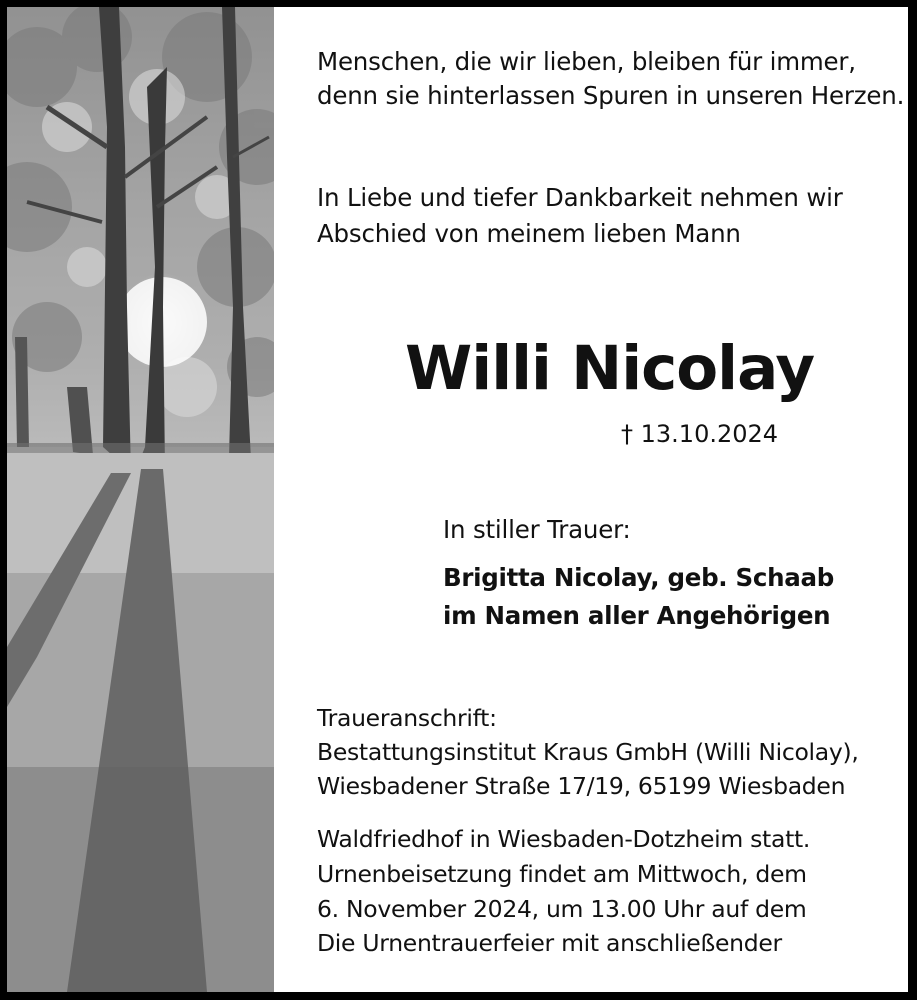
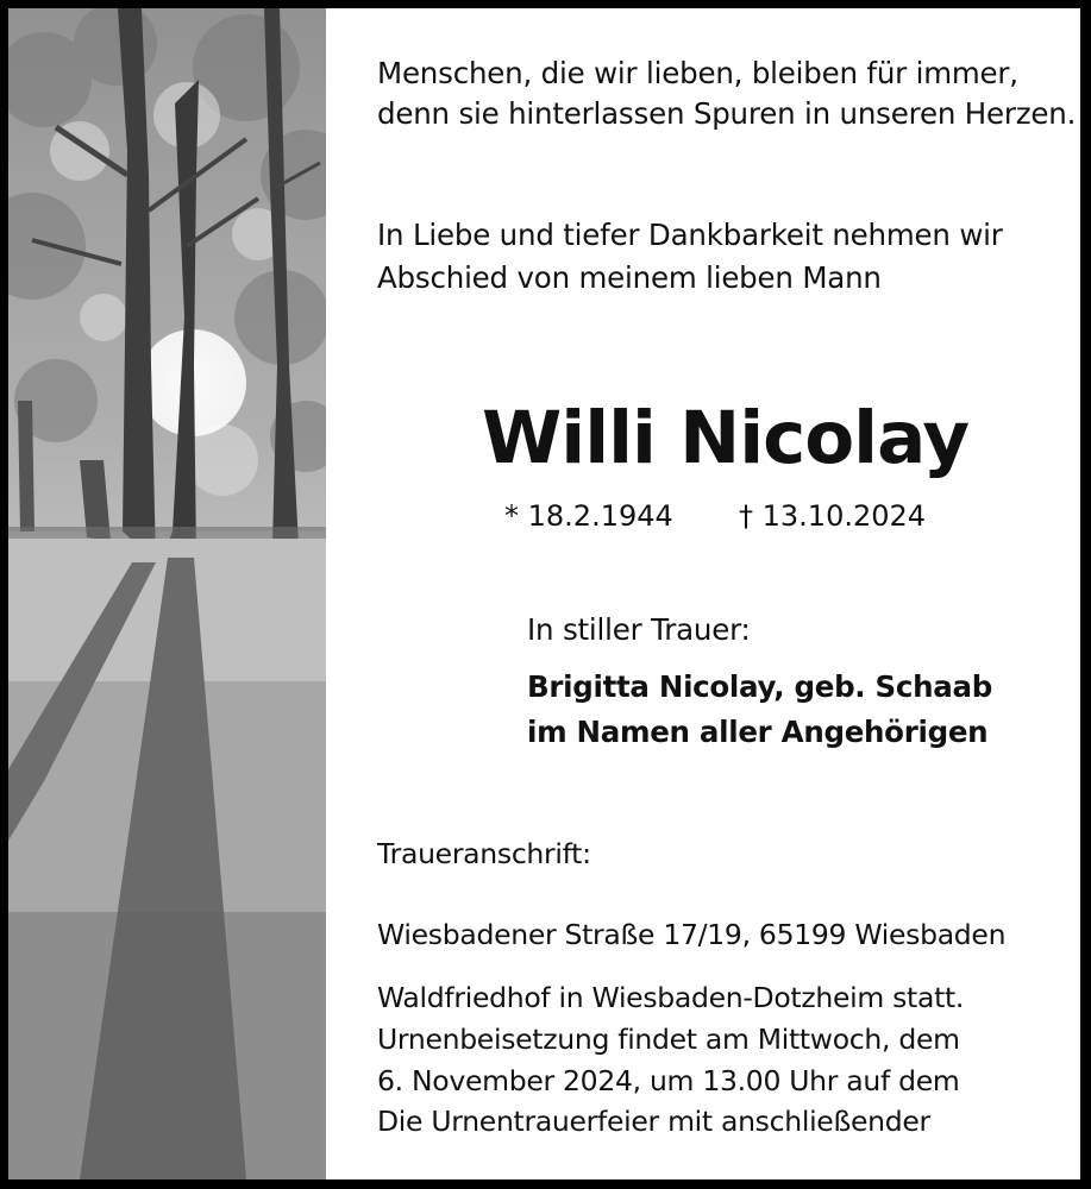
  Menschen, die wir lieben, bleiben für immer,
  denn sie hinterlassen Spuren in unseren Herzen.
  In Liebe und tiefer Dankbarkeit nehmen wir
  Abschied von meinem lieben Mann
  Willi Nicolay
+ * 18.2.1944
  † 13.10.2024
  In stiller Trauer:
  Brigitta Nicolay, geb. Schaab
  im Namen aller Angehörigen
  Traueranschrift:
- Bestattungsinstitut Kraus GmbH (Willi Nicolay),
  Wiesbadener Straße 17/19, 65199 Wiesbaden
  Waldfriedhof in Wiesbaden-Dotzheim statt.
  Urnenbeisetzung findet am Mittwoch, dem
  6. November 2024, um 13.00 Uhr auf dem
  Die Urnentrauerfeier mit anschließender
